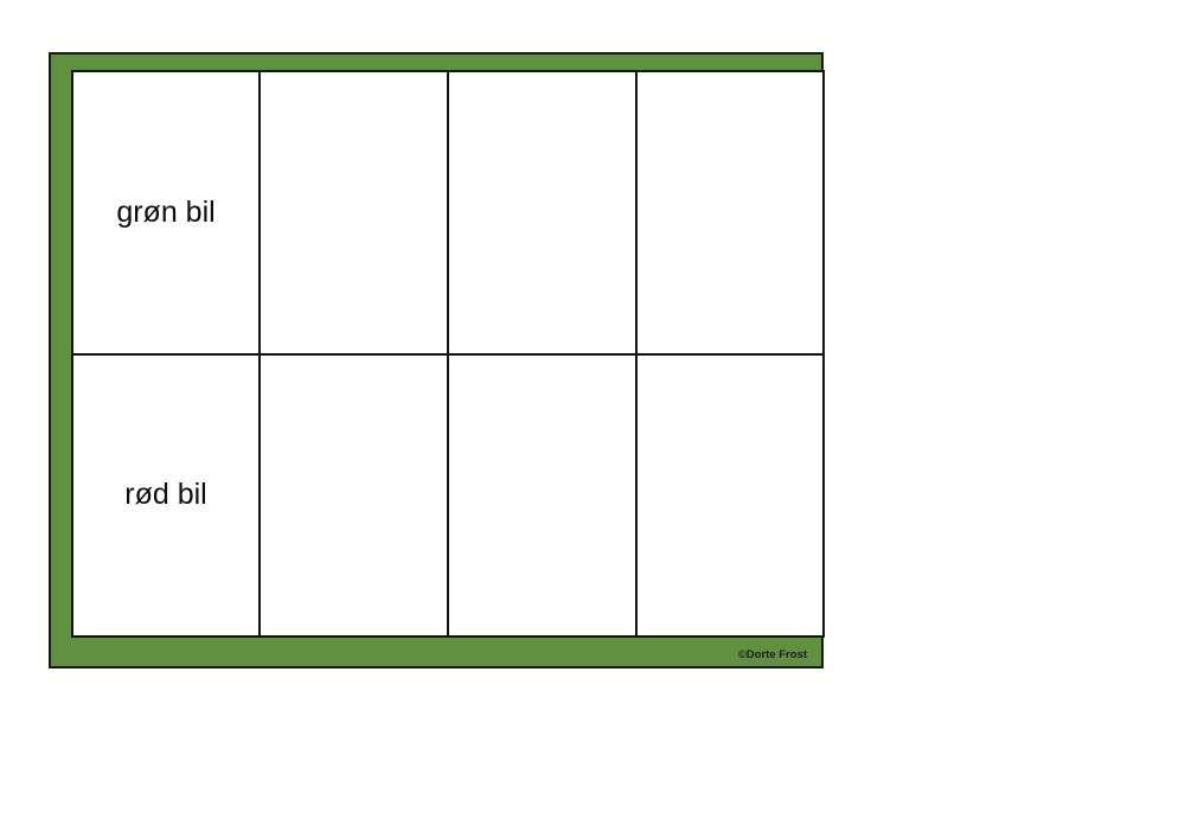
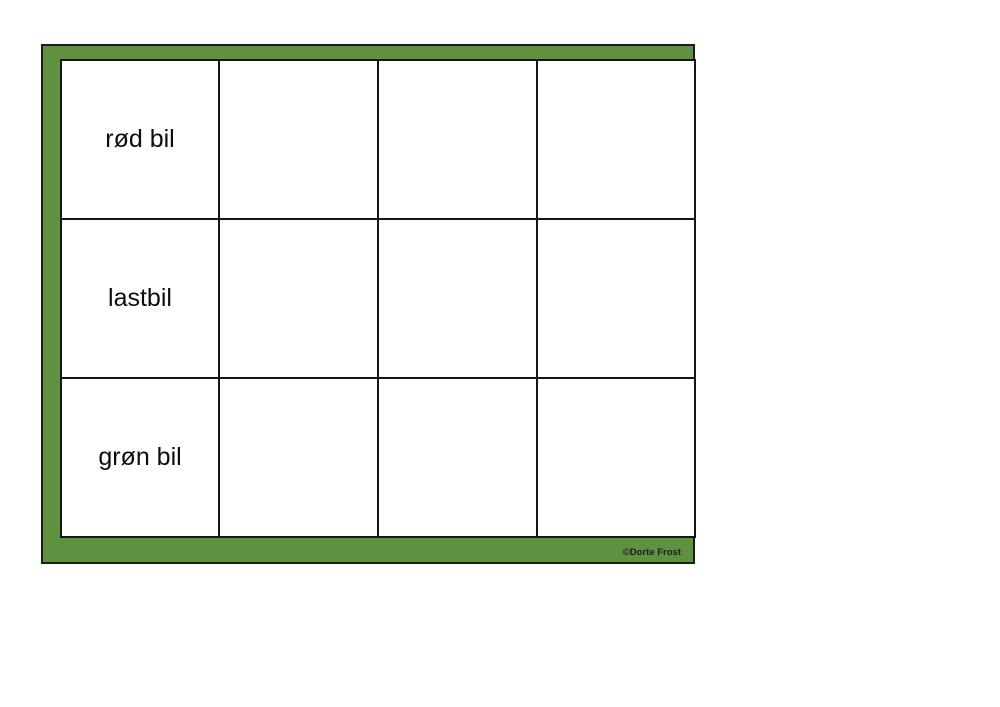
- grøn bil
+ rød bil
+ lastbil
- rød bil
+ grøn bil
  ©Dorte Frost
